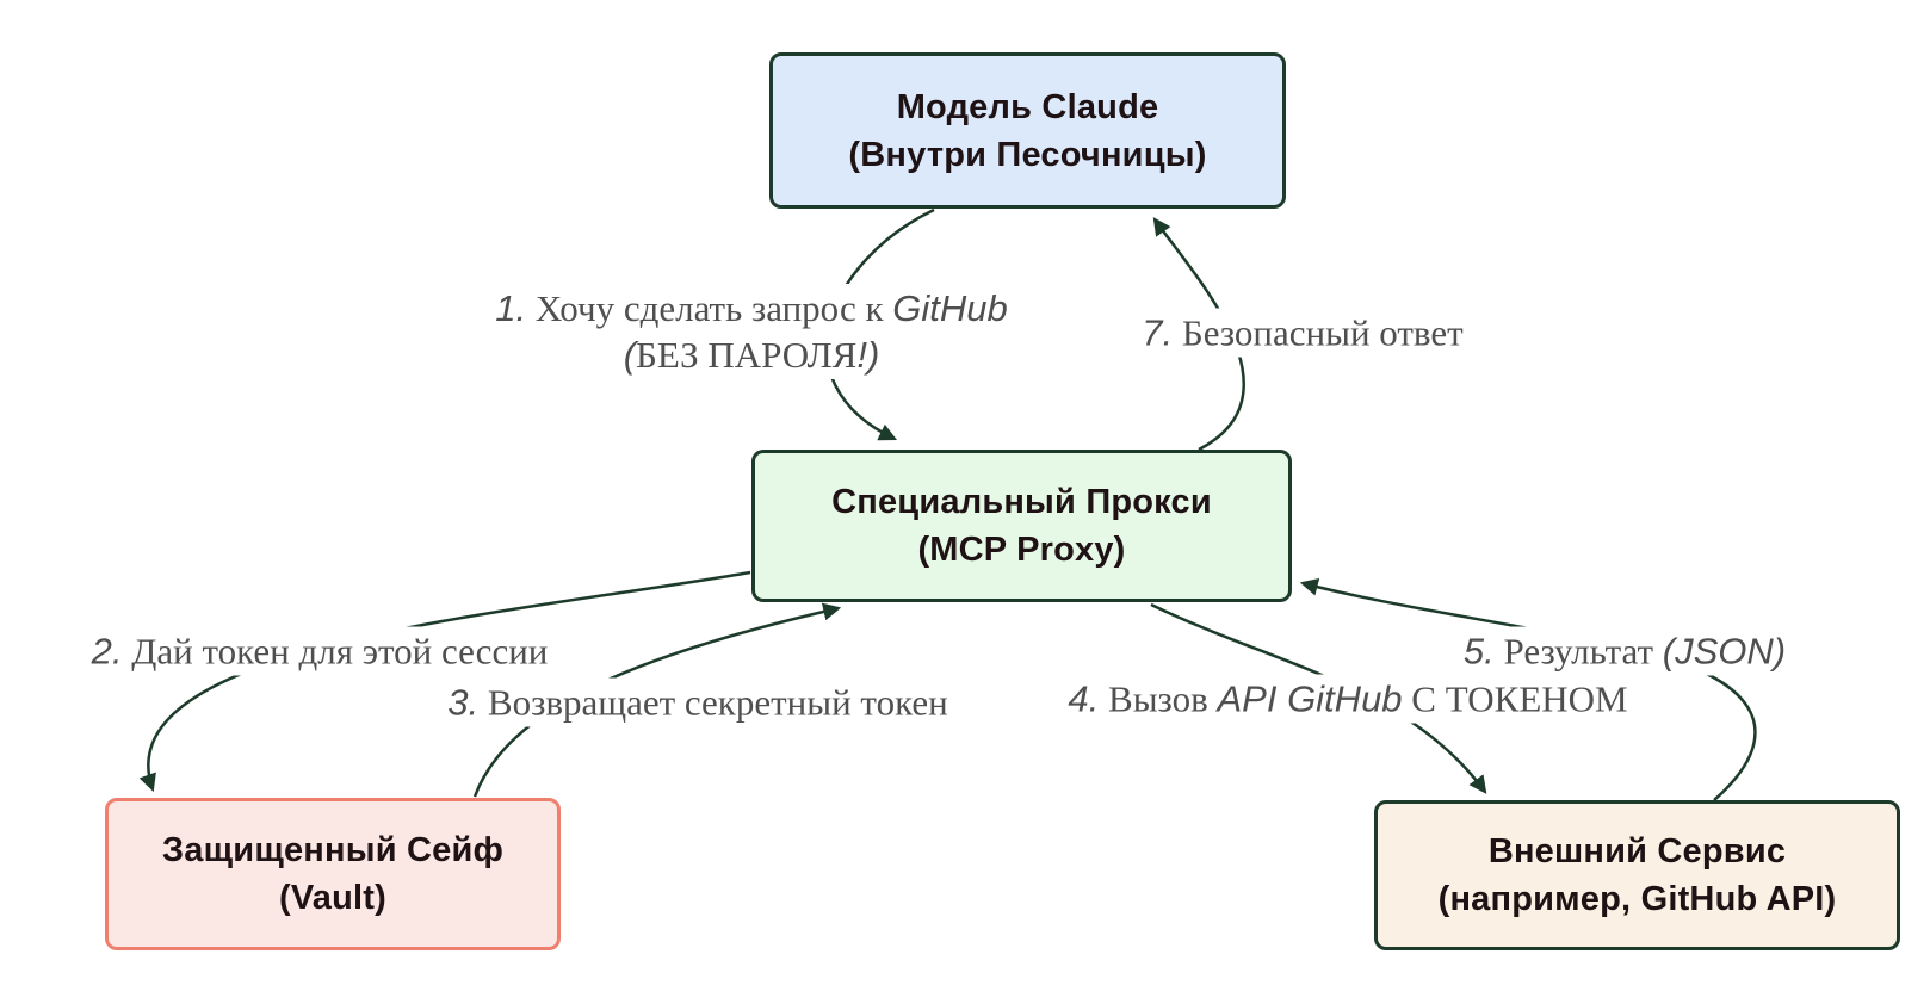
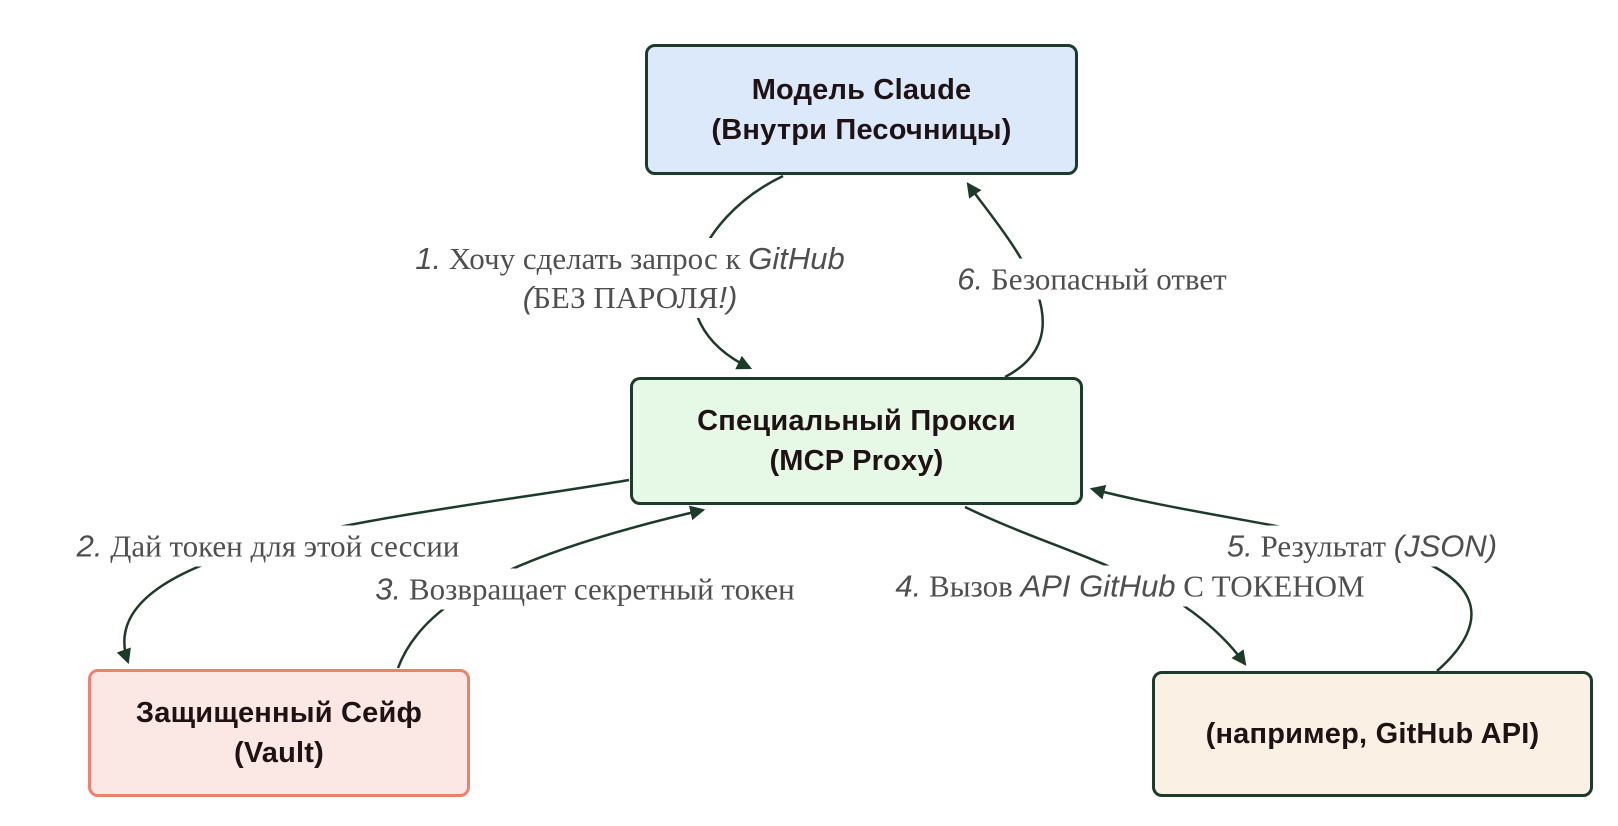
  Модель Claude
  (Внутри Песочницы)
  Специальный Прокси
  (MCP Proxy)
  Защищенный Сейф
  (Vault)
- Внешний Сервис
  (например, GitHub API)
  1. Хочу сделать запрос к GitHub
  (БЕЗ ПАРОЛЯ!)
  2. Дай токен для этой сессии
  3. Возвращает секретный токен
  4. Вызов API GitHub С ТОКЕНОМ
  5. Результат (JSON)
- 7. Безопасный ответ
+ 6. Безопасный ответ
